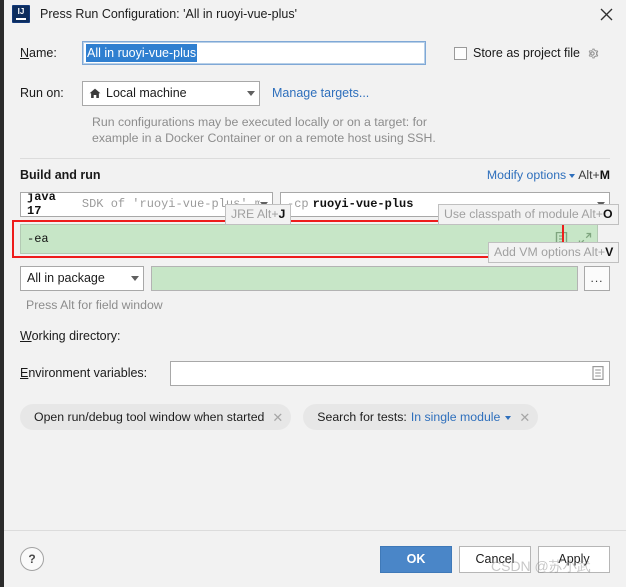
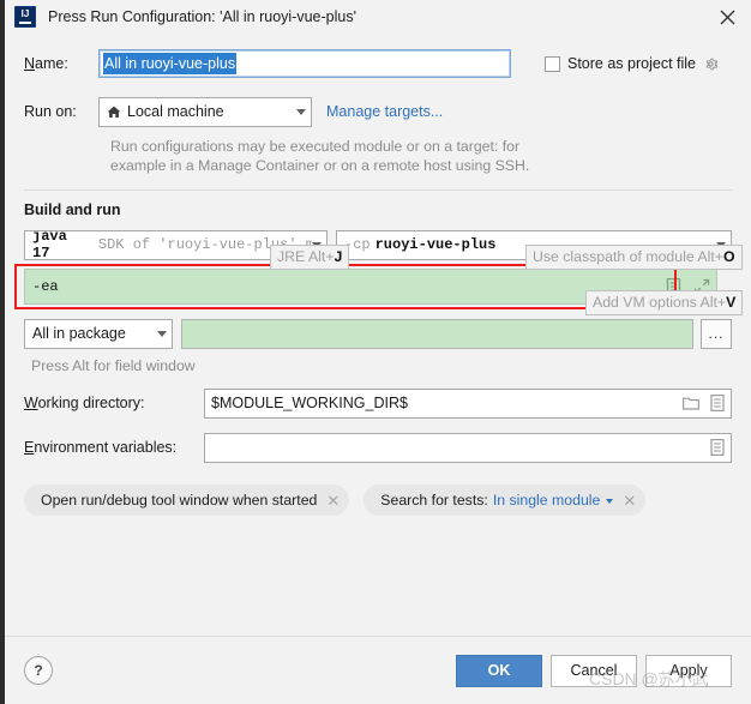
  Press Run Configuration: 'All in ruoyi-vue-plus'
  JRE Alt+J
  Use classpath of module Alt+O
  Add VM options Alt+V
  Name:
  All in ruoyi-vue-plus
  Store as project file
  Run on:
  Local machine
  Manage targets...
- Run configurations may be executed locally or on a target: for
+ Run configurations may be executed module or on a target: for
- example in a Docker Container or on a remote host using SSH.
+ example in a Manage Container or on a remote host using SSH.
  Build and run
- Modify options
- Alt+M
  java 17
  SDK of 'ruoyi-vue-pl
  ruoyi-vue-plus
  -ea
  All in package
  ...
  Press Alt for field window
  Working directory:
+ $MODULE_WORKING_DIR$
  Environment variables:
  Open run/debug tool window when started
  ✕
  Search for tests:
  In single module
  ✕
  ?
  OK
  Cancel
  Apply
  CSDN @苏小武
